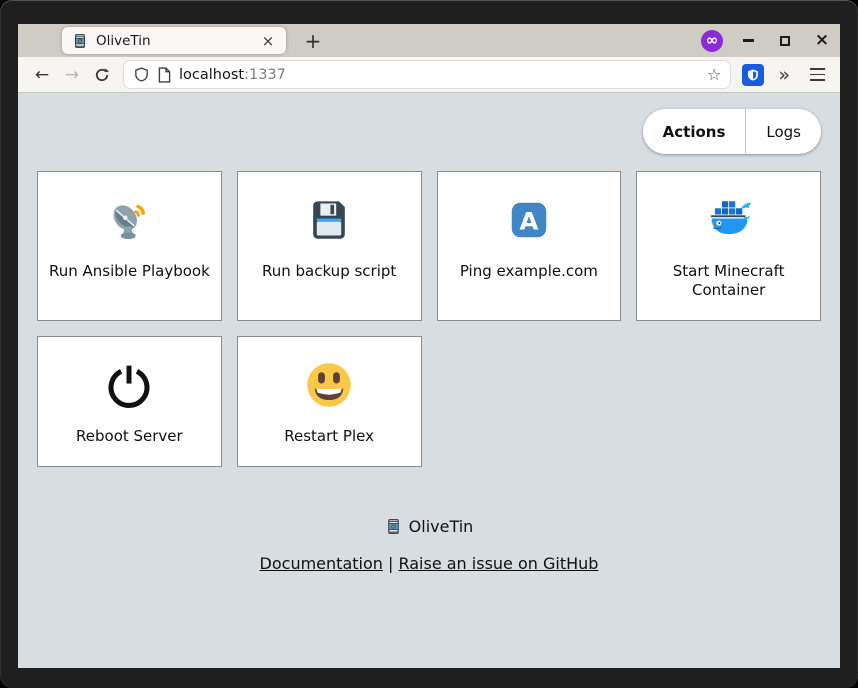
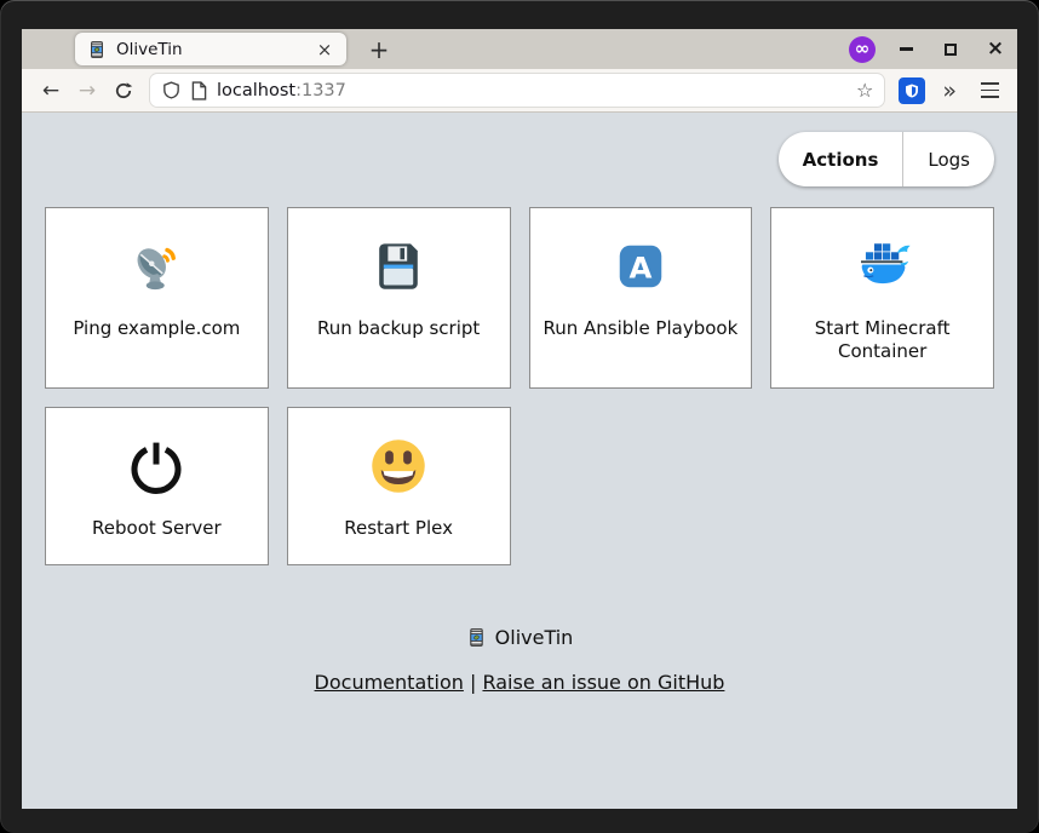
  OliveTin
  ×
  +
  ∞
  ×
  ←
  →
  localhost:1337
  ☆
  »
  Actions
  Logs
- Run Ansible Playbook
+ Ping example.com
  Run backup script
  A
- Ping example.com
+ Run Ansible Playbook
  Start Minecraft Container
  Reboot Server
  Restart Plex
  OliveTin
  Documentation | Raise an issue on GitHub
